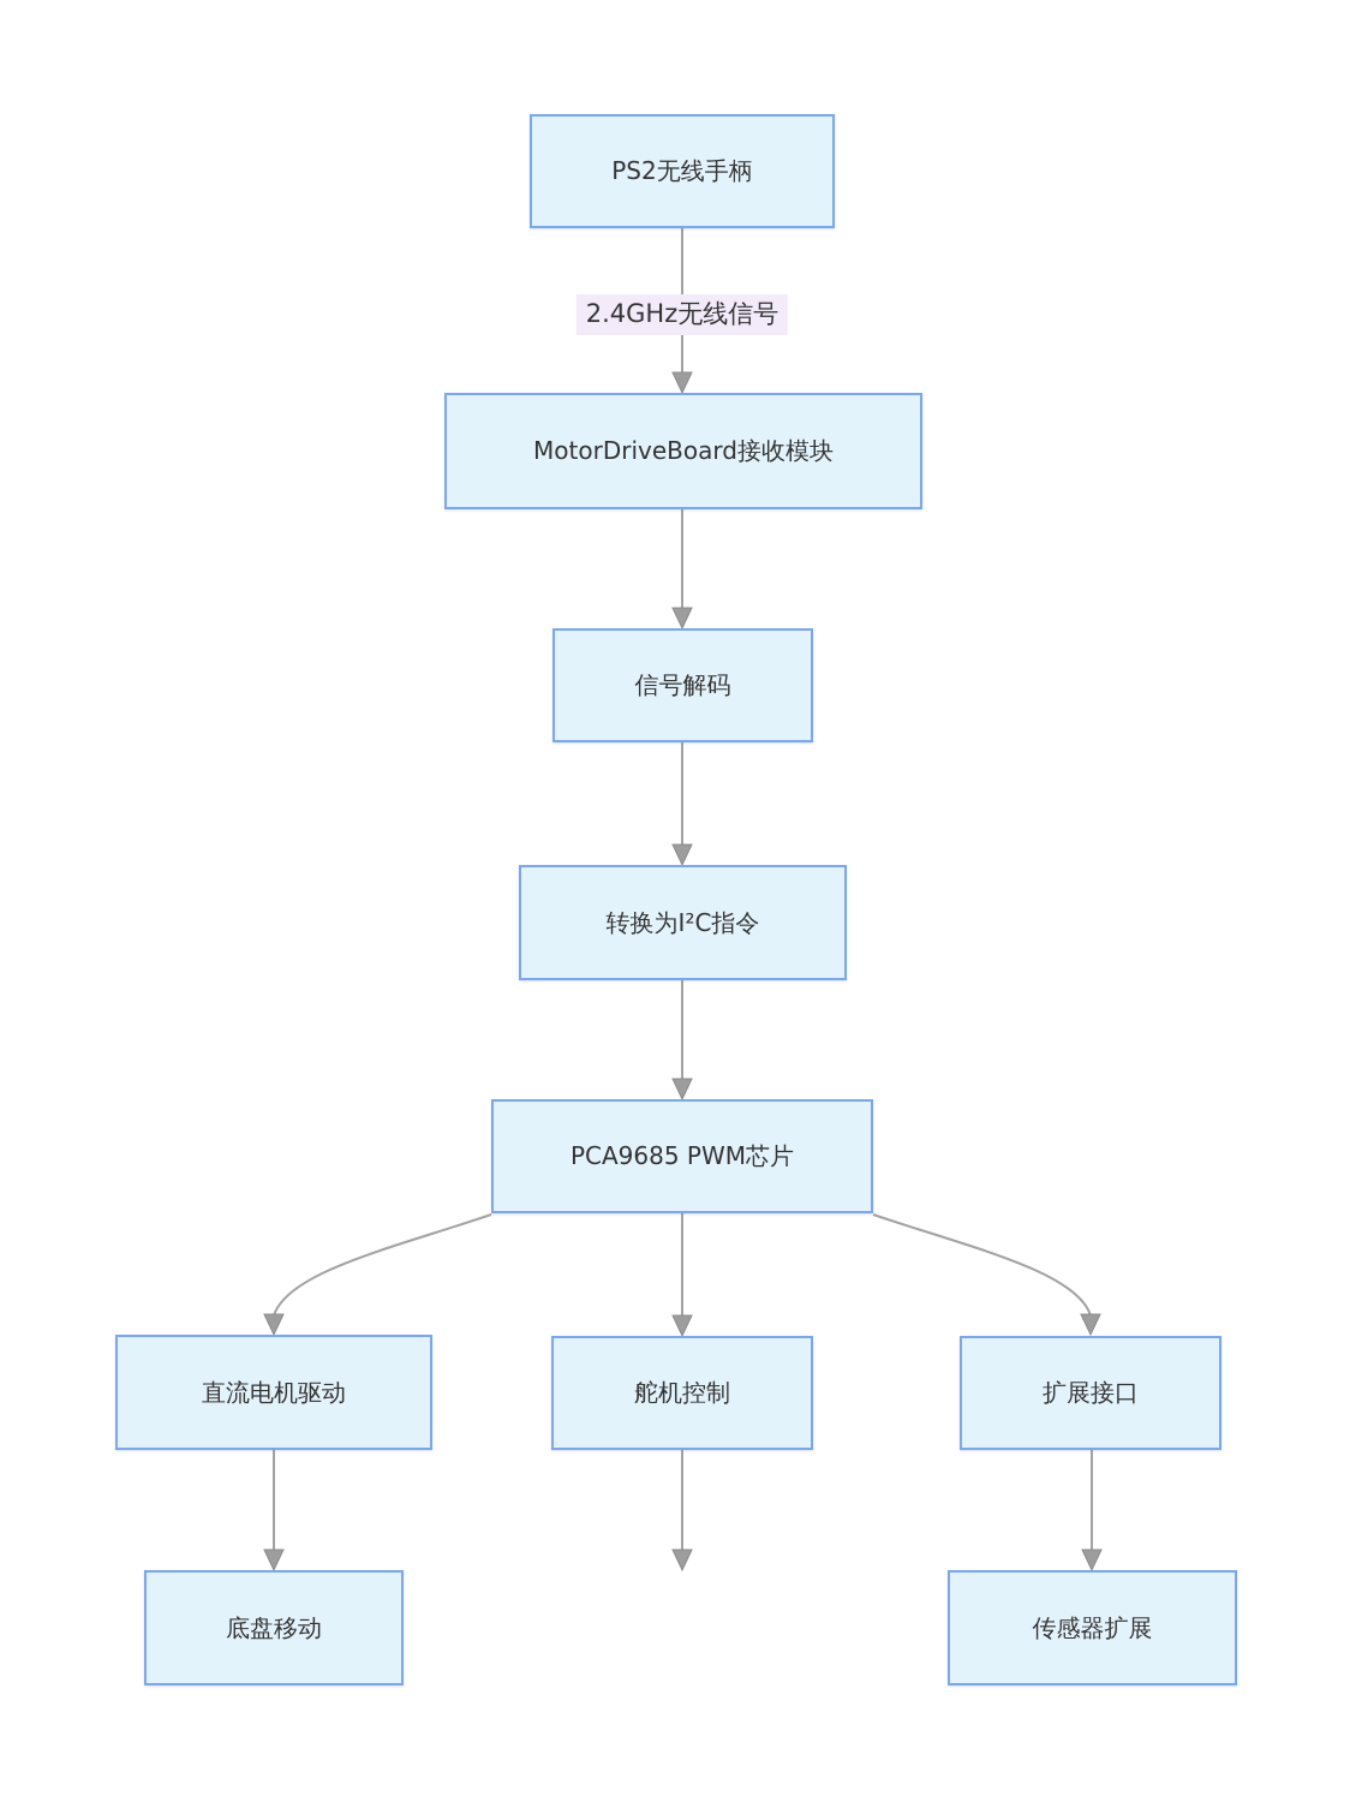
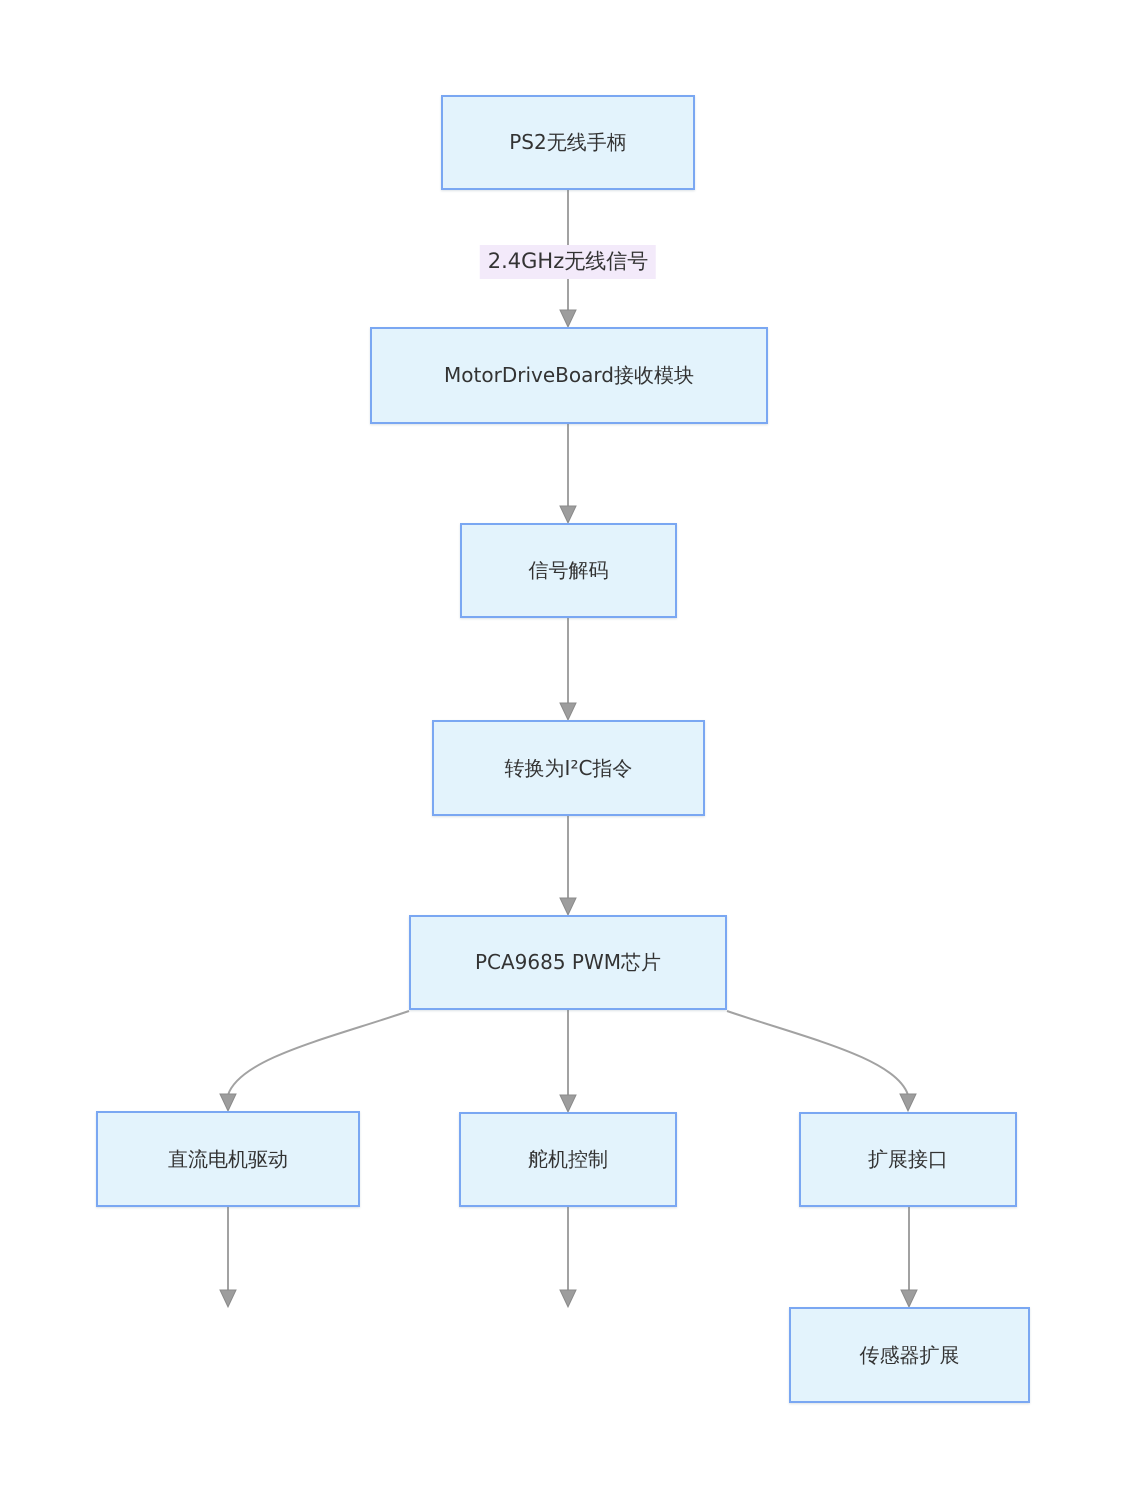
  PS2无线手柄
  2.4GHz无线信号
  MotorDriveBoard接收模块
  信号解码
  转换为I²C指令
  PCA9685 PWM芯片
  直流电机驱动
  舵机控制
  扩展接口
- 底盘移动
  传感器扩展
